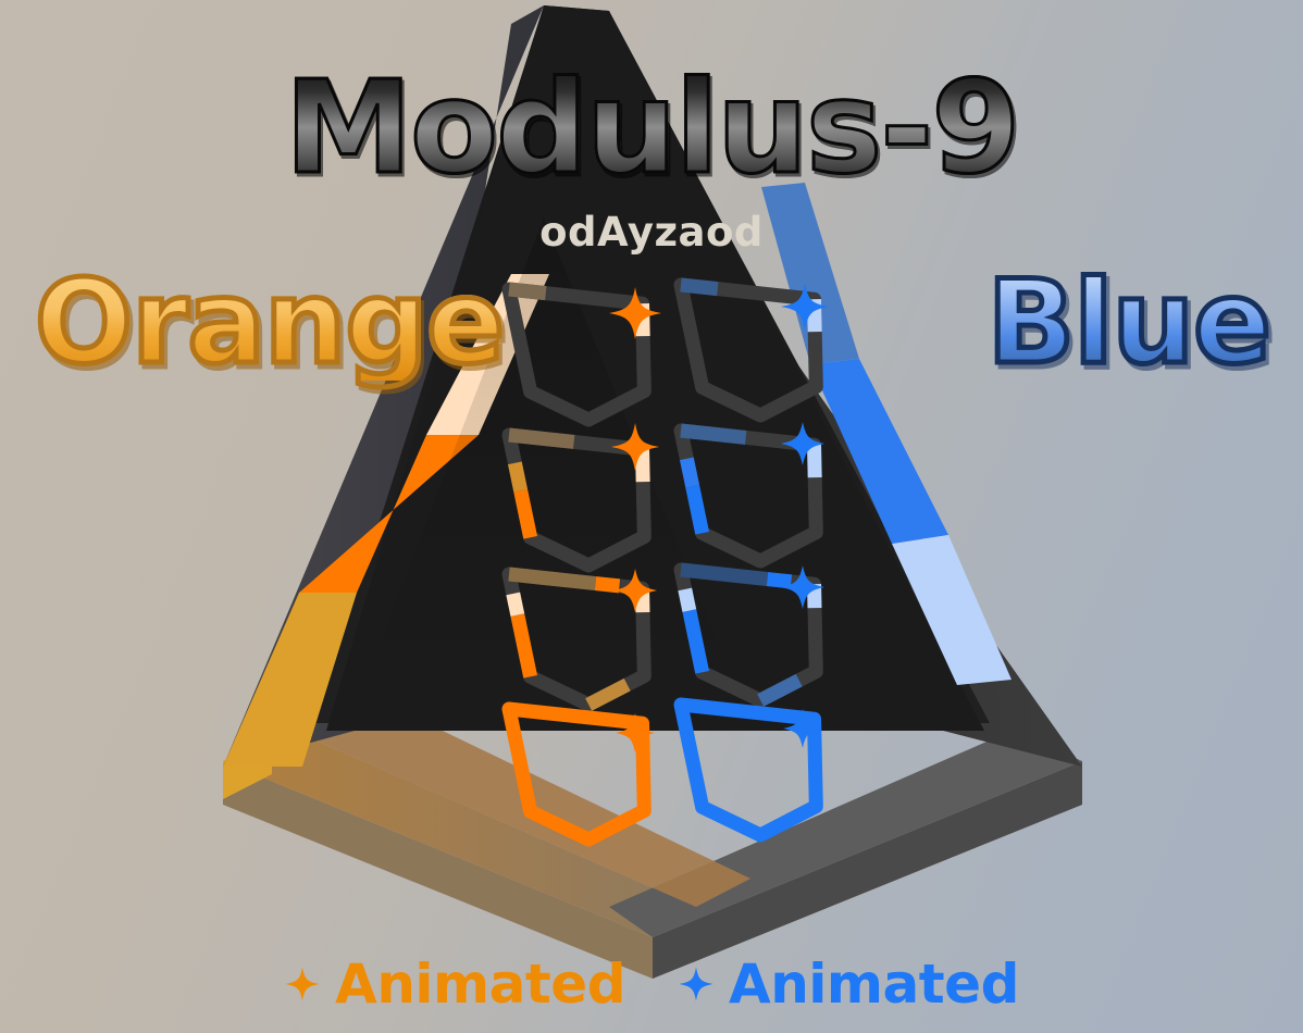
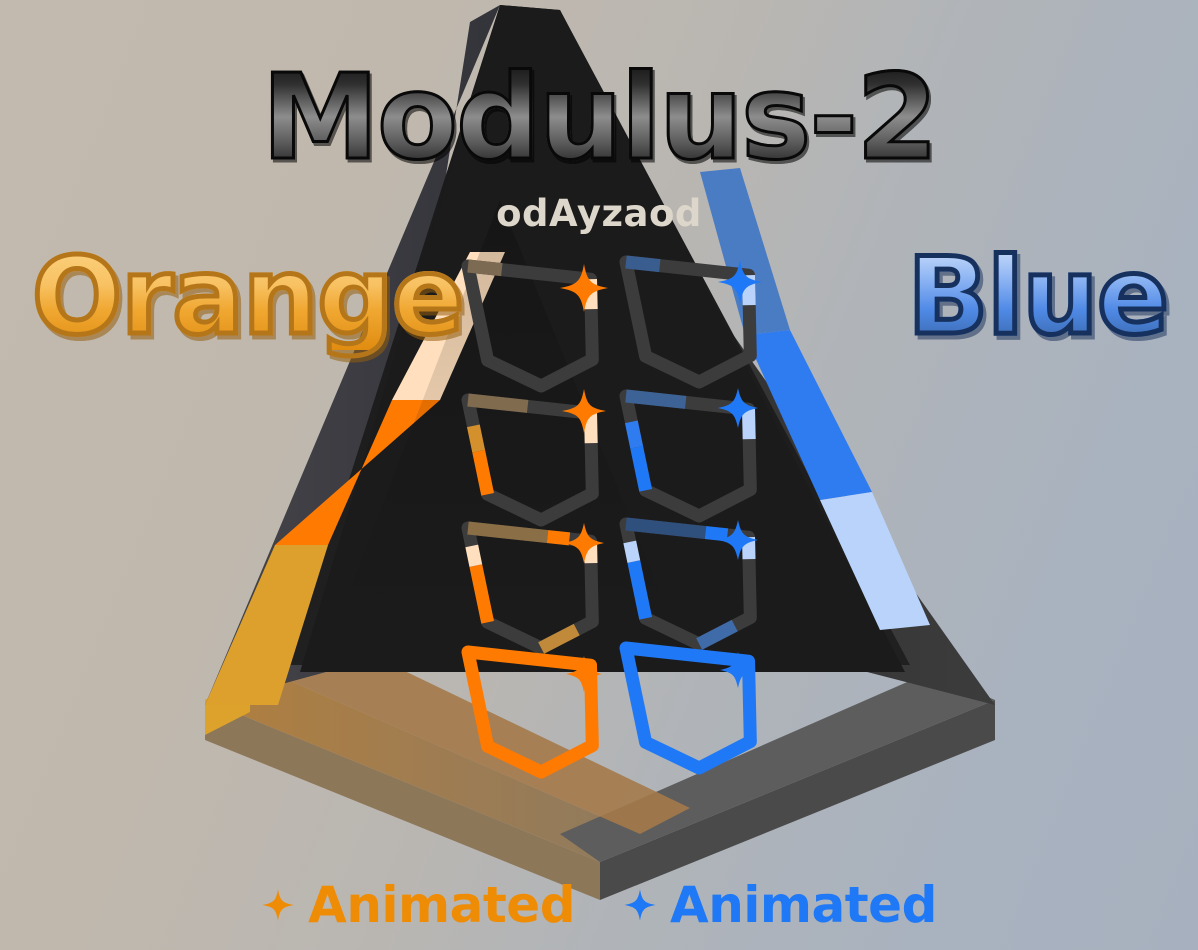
- Modulus-9
+ Modulus-2
  odAyzaod
  Orange
  Blue
  Animated
  Animated
